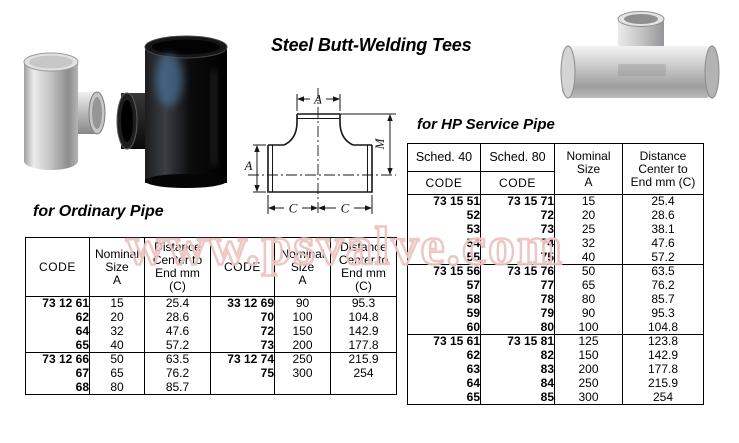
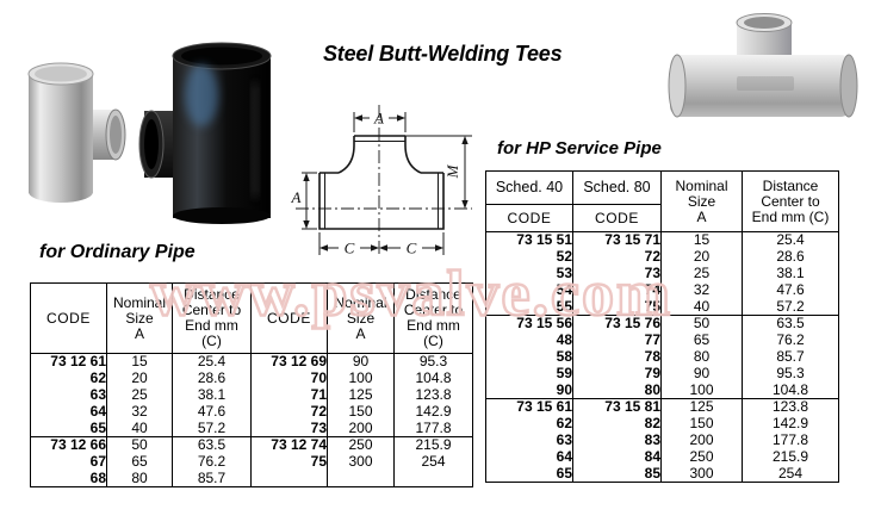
  Steel Butt-Welding Tees
  A
  A
  C
  C
  for Ordinary Pipe
  for HP Service Pipe
  CODE	Nominal Size A	Distance Center to End mm (C)	CODE	Nominal Size A	Distance Center to End mm (C)
- 73 12 61	15	25.4	33 12 69	90	95.3
+ 73 12 61	15	25.4	73 12 69	90	95.3
  62	20	28.6	70	100	104.8
+ 63	25	38.1	71	125	123.8
  64	32	47.6	72	150	142.9
  65	40	57.2	73	200	177.8
  73 12 66	50	63.5	73 12 74	250	215.9
  67	65	76.2	75	300	254
  68	80	85.7
  Sched. 40	Sched. 80	Nominal Size A	Distance Center to End mm (C)
  CODE	CODE
  73 15 51	73 15 71	15	25.4
  52	72	20	28.6
  53	73	25	38.1
  54	74	32	47.6
  55	75	40	57.2
  73 15 56	73 15 76	50	63.5
- 57	77	65	76.2
+ 48	77	65	76.2
  58	78	80	85.7
  59	79	90	95.3
- 60	80	100	104.8
+ 90	80	100	104.8
  73 15 61	73 15 81	125	123.8
  62	82	150	142.9
  63	83	200	177.8
  64	84	250	215.9
  65	85	300	254
  www.psvalve.com
